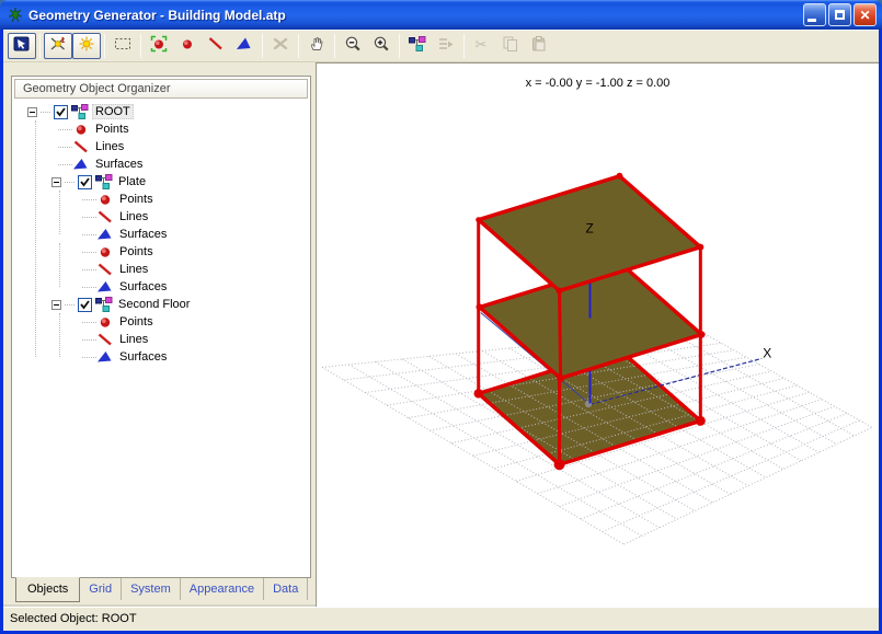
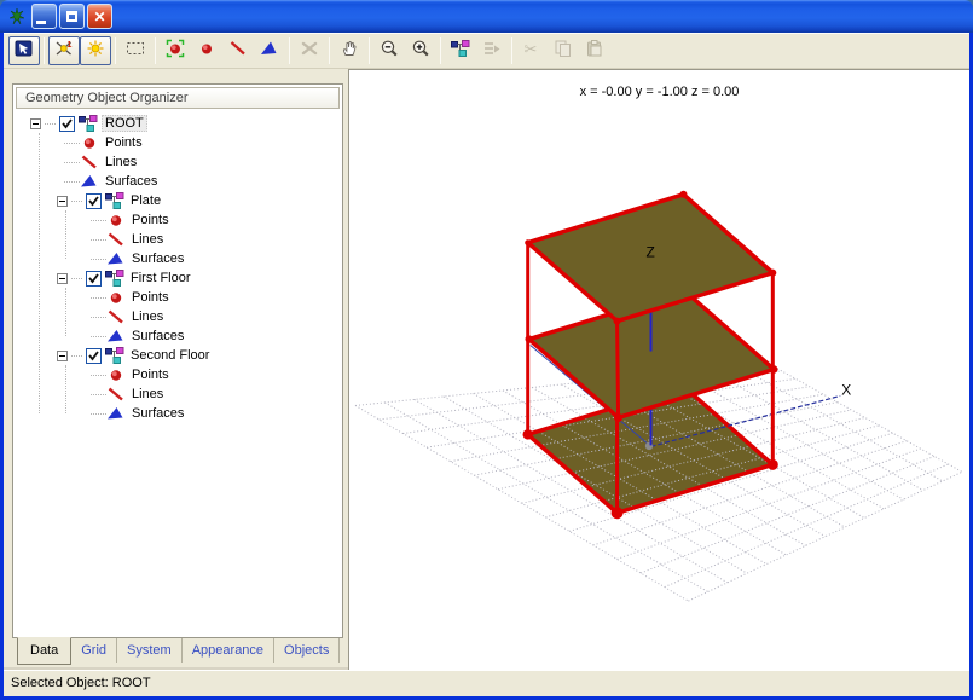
- Geometry Generator - Building Model.atp
  ✕
  ✂
  Geometry Object Organizer
  ROOT
  Points
  Lines
  Surfaces
  Plate
  Points
  Lines
  Surfaces
+ First Floor
  Points
  Lines
  Surfaces
  Second Floor
  Points
  Lines
  Surfaces
- Objects
+ Data
  Grid
  System
  Appearance
- Data
+ Objects
  Z
  X
  x = -0.00 y = -1.00 z = 0.00
  Selected Object: ROOT
